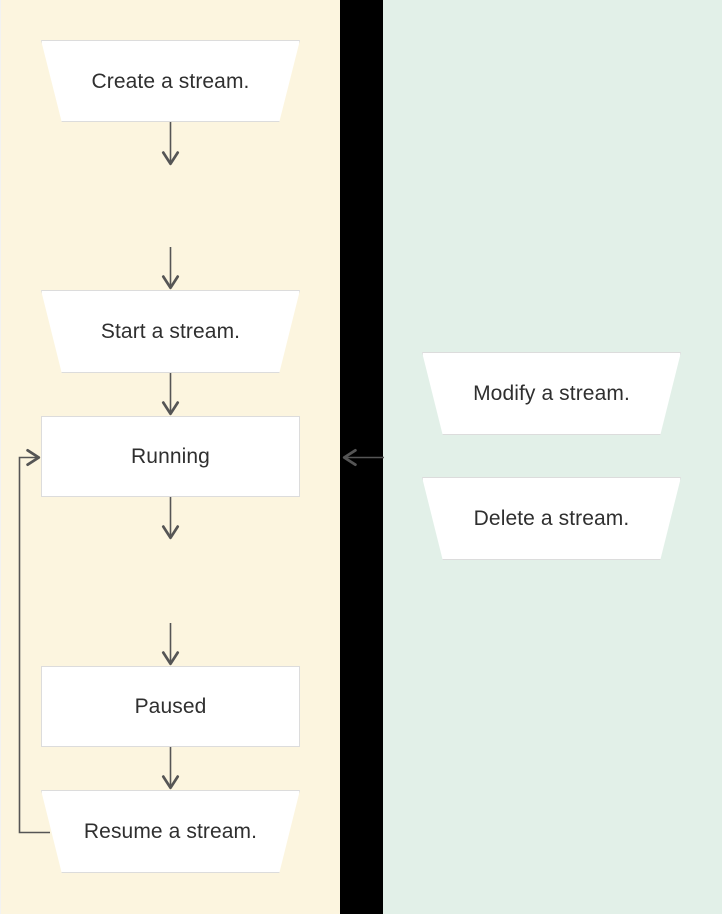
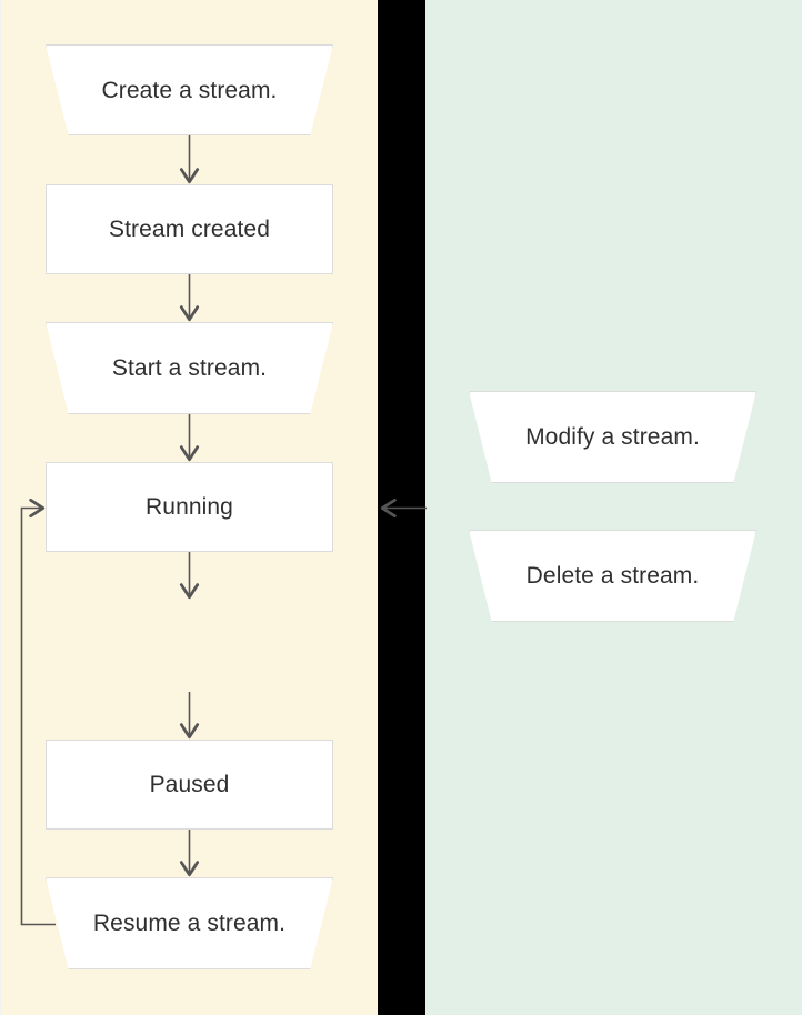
  Create a stream.
+ Stream created
  Start a stream.
  Running
  Paused
  Resume a stream.
  Modify a stream.
  Delete a stream.
